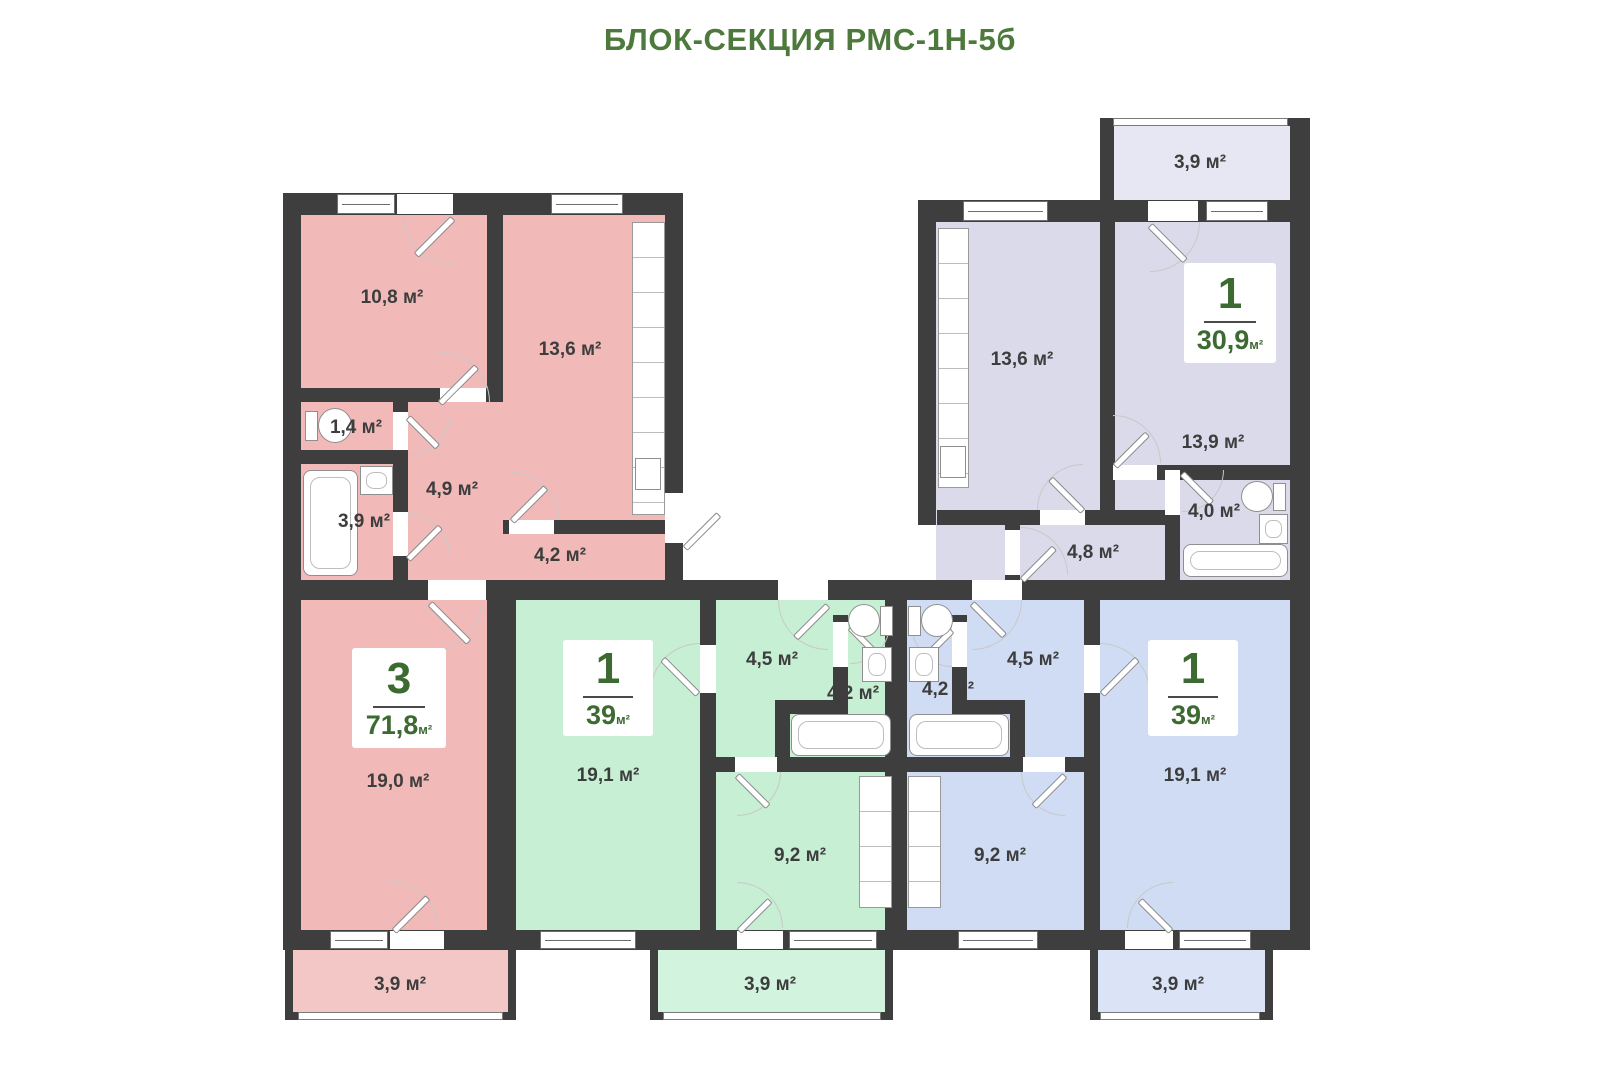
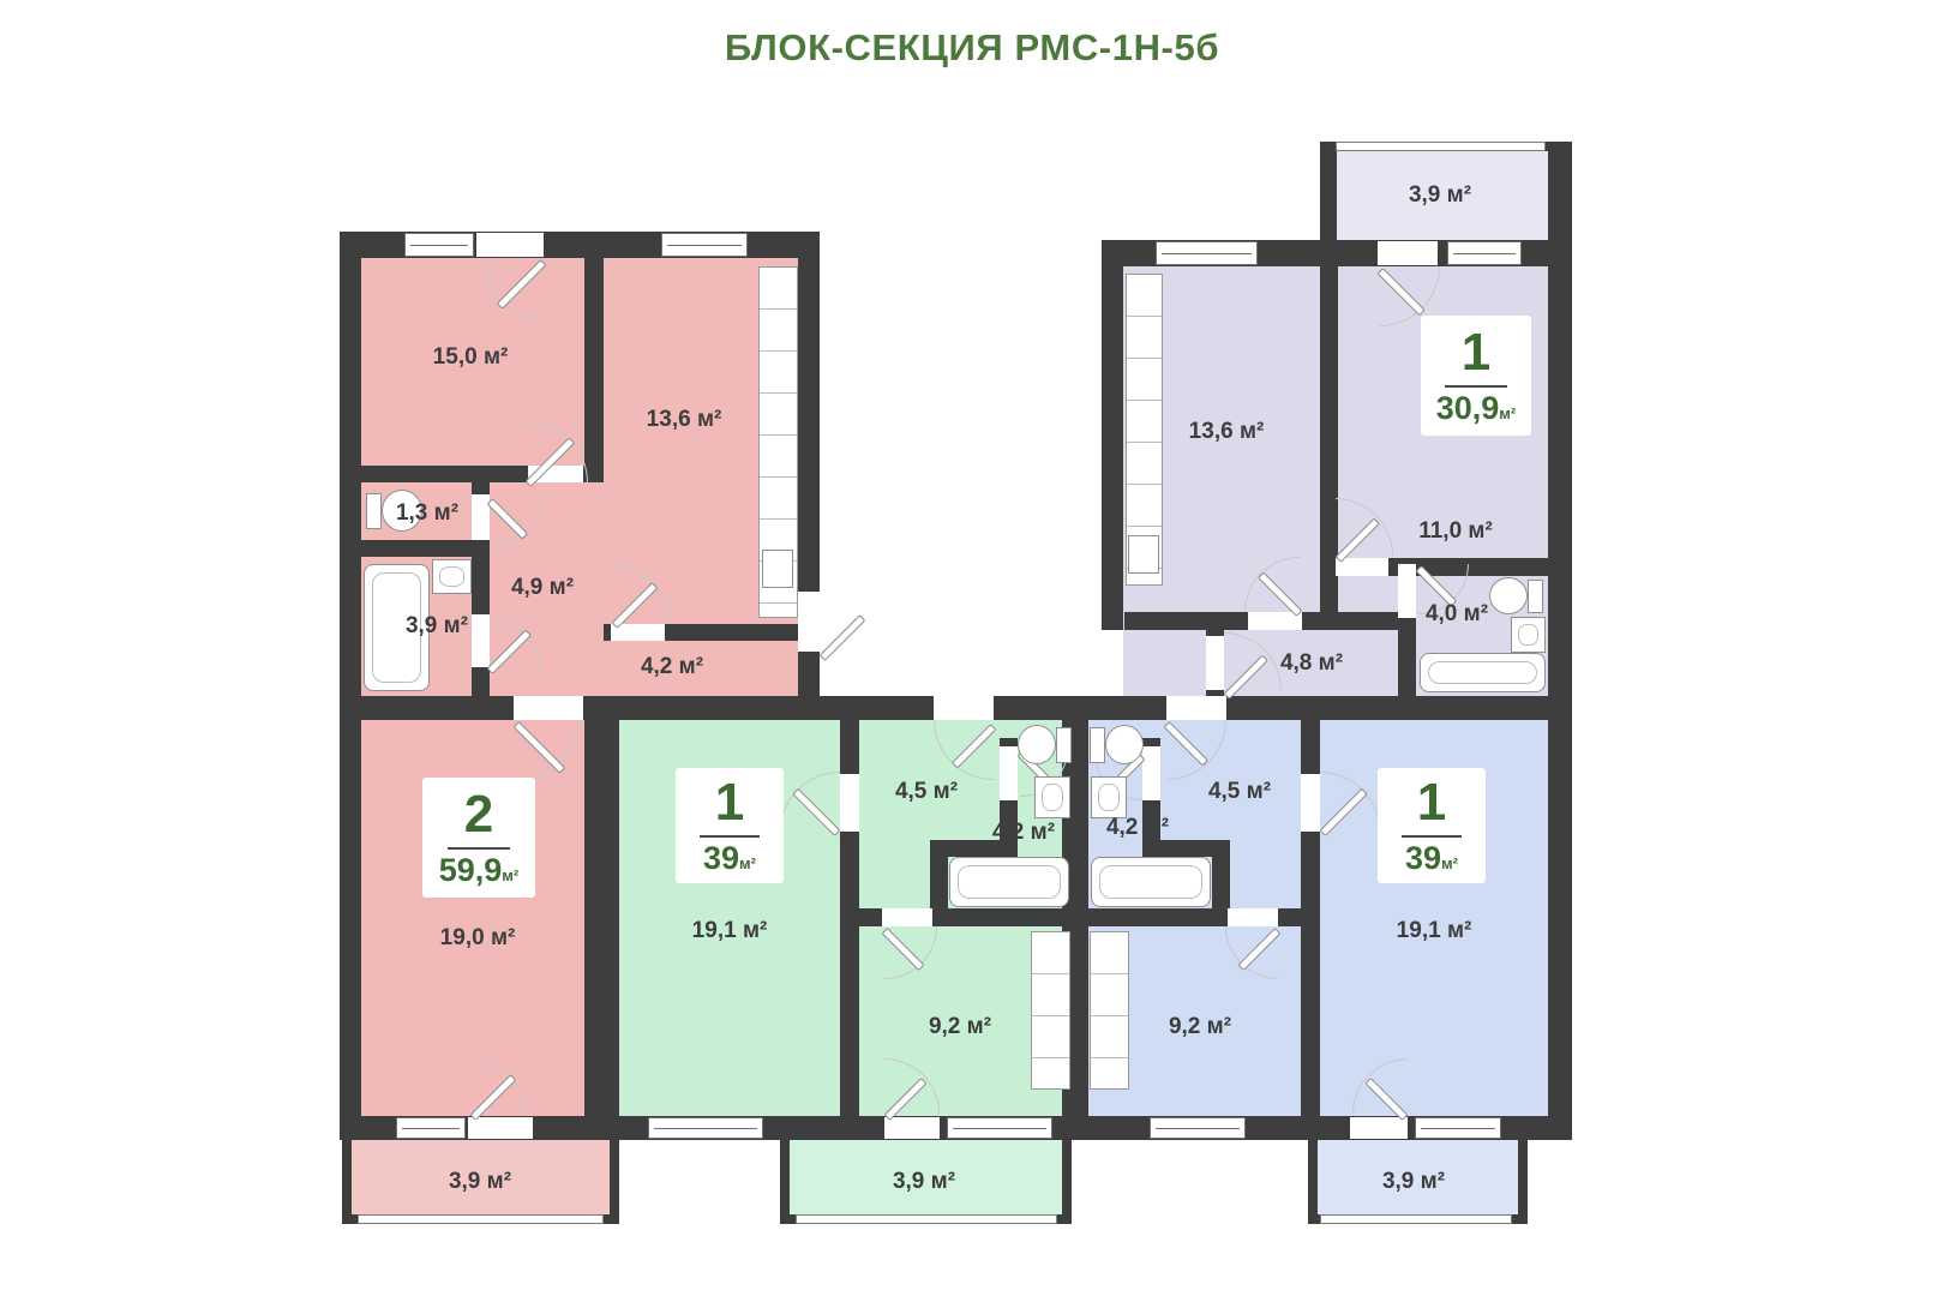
  БЛОК-СЕКЦИЯ РМС-1Н-5б
- 10,8 м²
+ 15,0 м²
  13,6 м²
- 1,4 м²
+ 1,3 м²
  4,9 м²
  3,9 м²
  4,2 м²
  19,0 м²
  3,9 м²
  19,1 м²
  4,5 м²
  4,2 м²
  9,2 м²
  3,9 м²
  19,1 м²
  4,5 м²
  4,2 м²
  9,2 м²
  3,9 м²
  13,6 м²
- 13,9 м²
+ 11,0 м²
  4,0 м²
  4,8 м²
  3,9 м²
- 3
+ 2
- 71,8м²
+ 59,9м²
  1
  39м²
  1
  39м²
  1
  30,9м²
